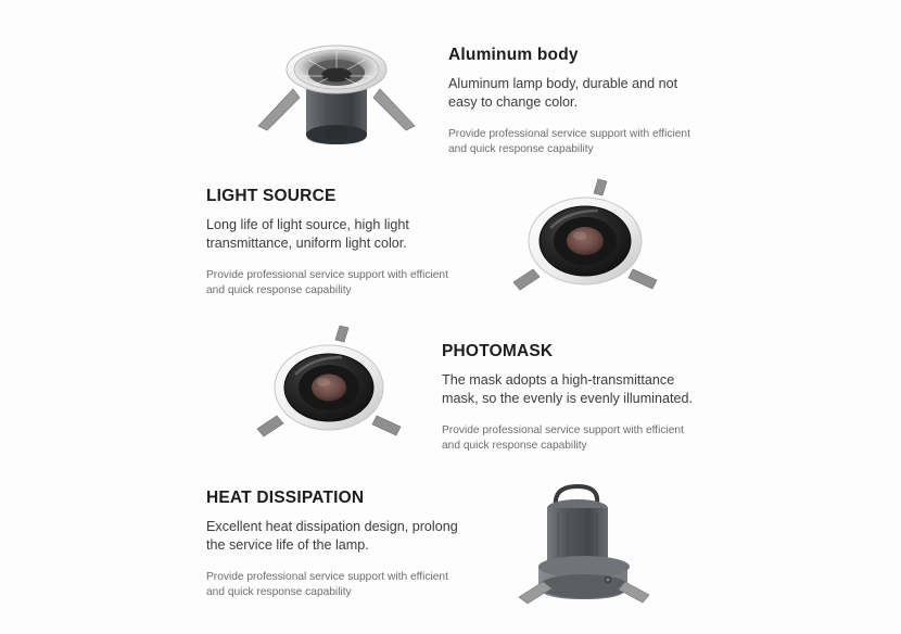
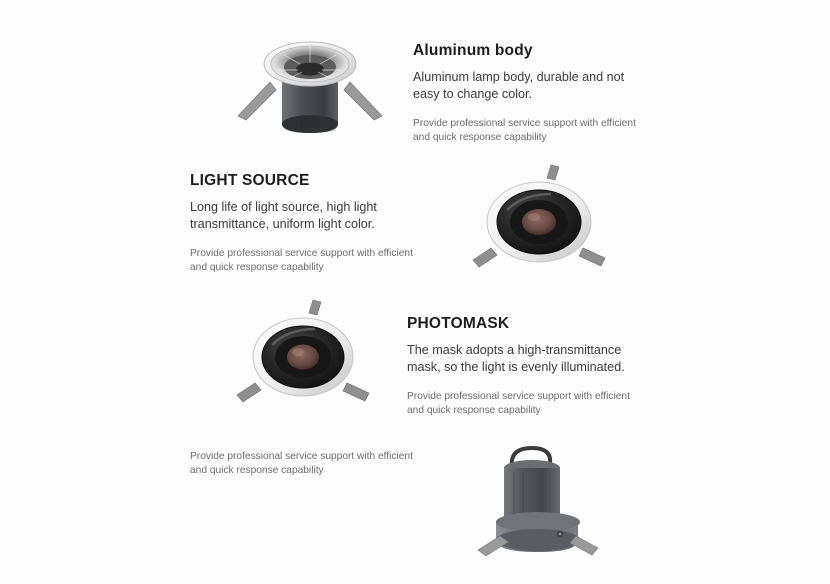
  Aluminum body
  Aluminum lamp body, durable and not easy to change color.
  Provide professional service support with efficient and quick response capability
  LIGHT SOURCE
  Long life of light source, high light transmittance, uniform light color.
  Provide professional service support with efficient and quick response capability
  PHOTOMASK
- The mask adopts a high-transmittance mask, so the evenly is evenly illuminated.
+ The mask adopts a high-transmittance mask, so the light is evenly illuminated.
  Provide professional service support with efficient and quick response capability
- HEAT DISSIPATION
- Excellent heat dissipation design, prolong the service life of the lamp.
  Provide professional service support with efficient and quick response capability
